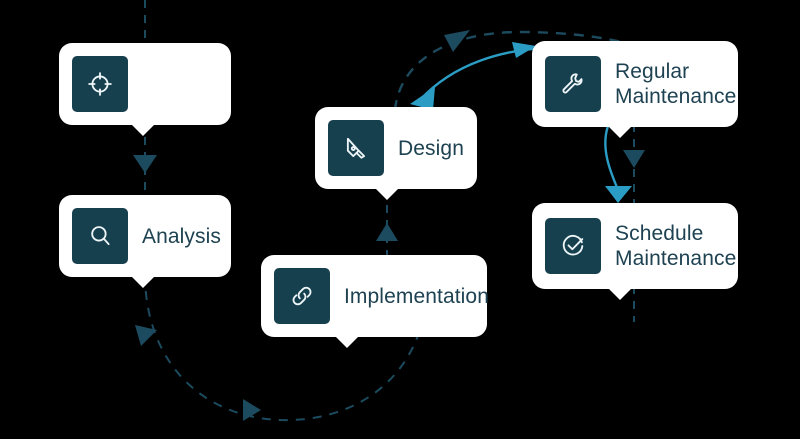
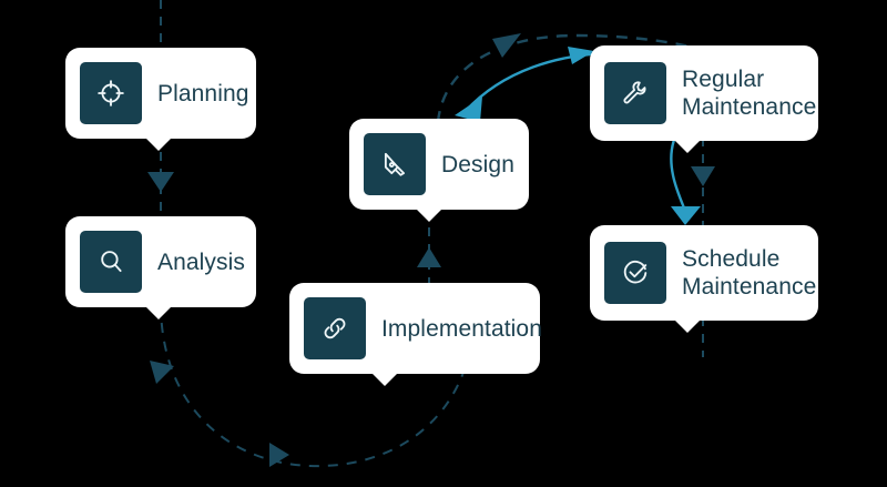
+ Planning
  Analysis
  Design
  Implementation
  Regular
  Maintenance
  Schedule
  Maintenance
